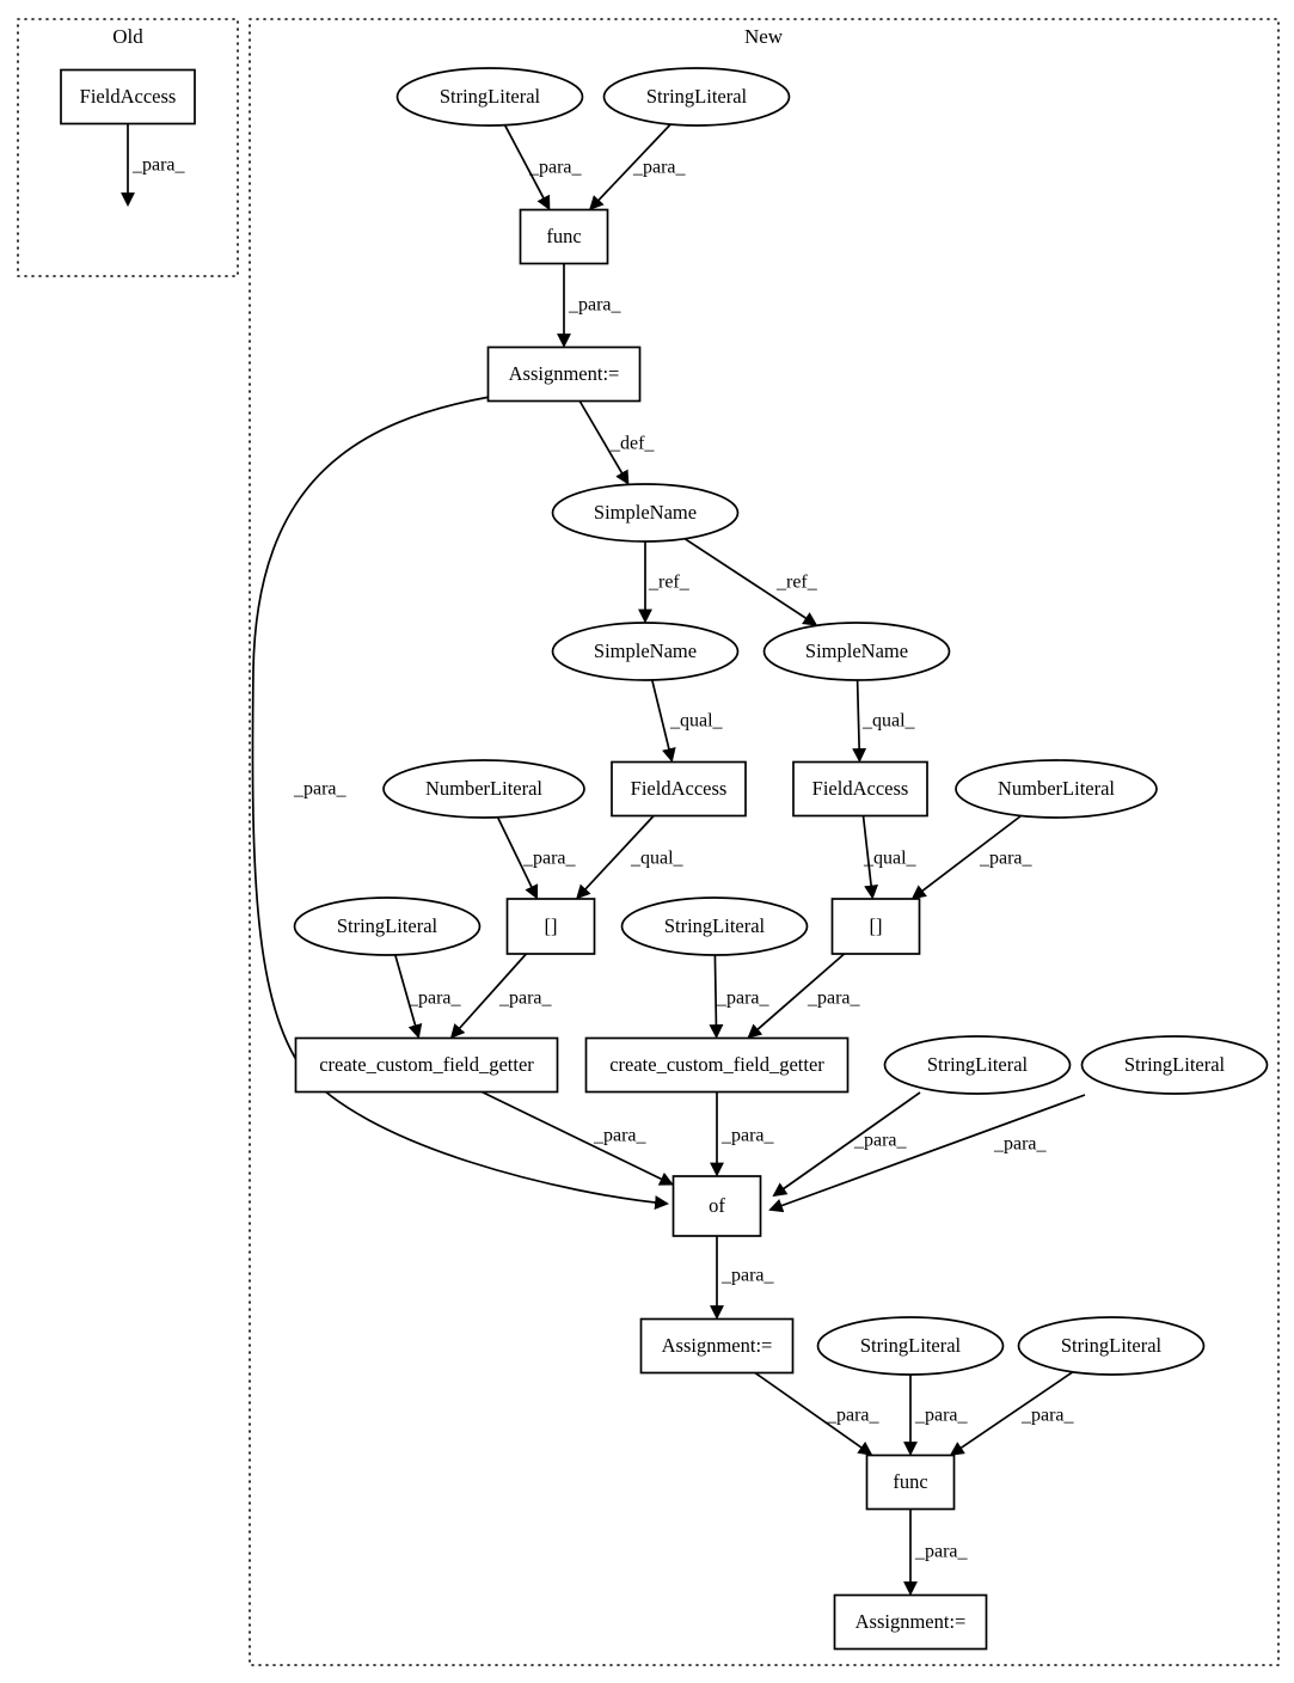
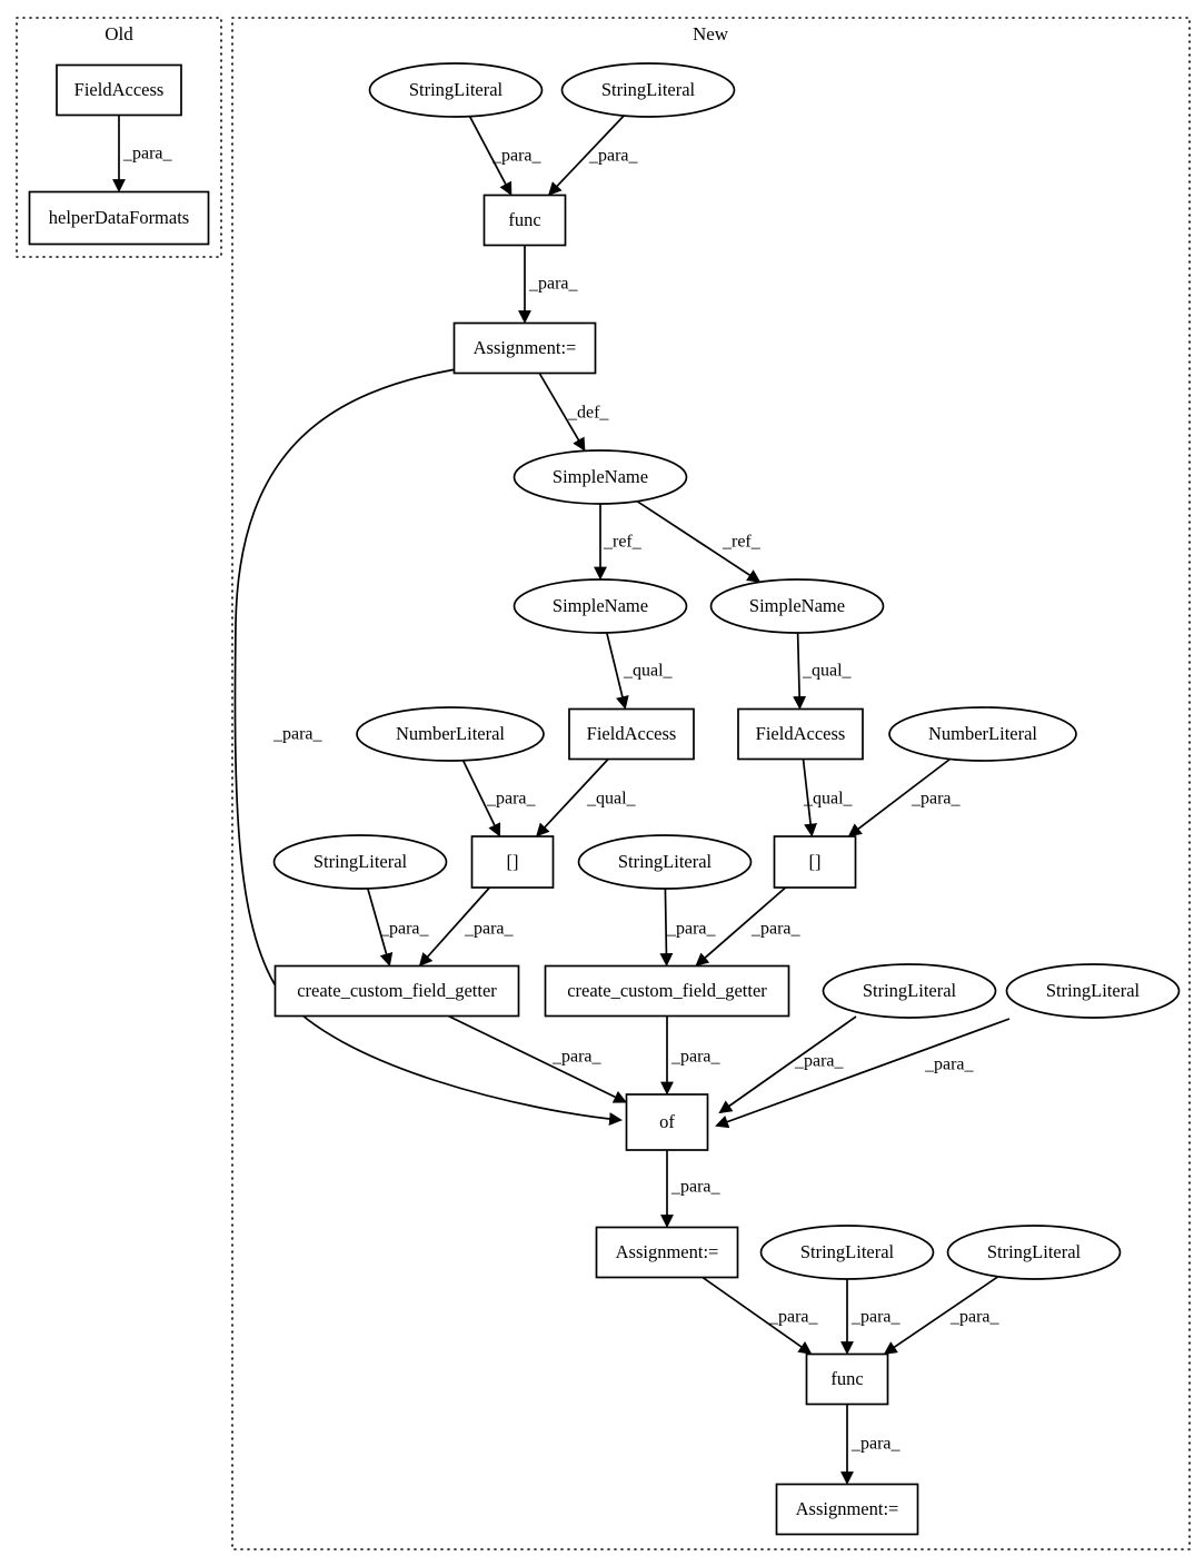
  Old
  New
  FieldAccess
+ helperDataFormats
  StringLiteral
  StringLiteral
  func
  Assignment:=
  SimpleName
  SimpleName
  SimpleName
  FieldAccess
  FieldAccess
  NumberLiteral
  NumberLiteral
  []
  []
  StringLiteral
  StringLiteral
  create_custom_field_getter
  create_custom_field_getter
  StringLiteral
  StringLiteral
  of
  Assignment:=
  StringLiteral
  StringLiteral
  func
  Assignment:=
  _para_
  _para_
  _para_
  _para_
  _def_
  _ref_
  _ref_
  _qual_
  _qual_
  _para_
  _qual_
  _qual_
  _para_
  _para_
  _para_
  _para_
  _para_
  _para_
  _para_
  _para_
  _para_
  _para_
  _para_
  _para_
  _para_
  _para_
  _para_
